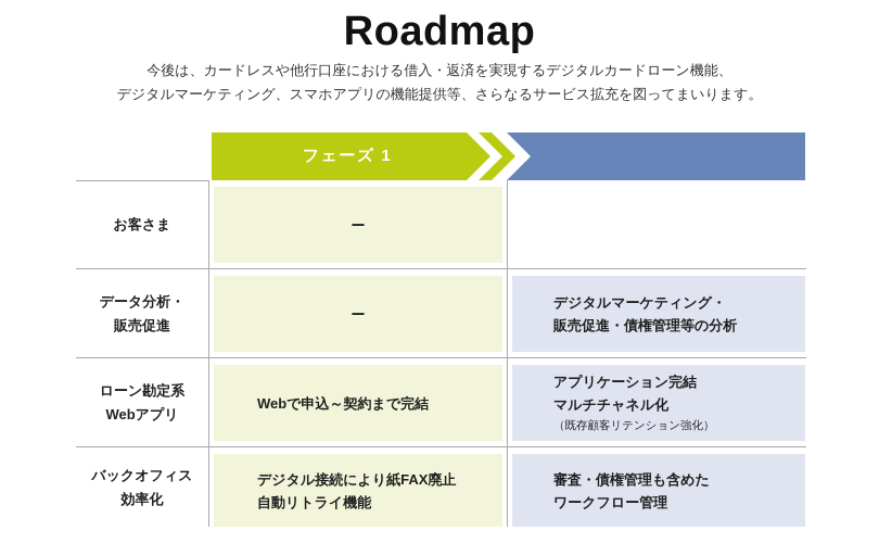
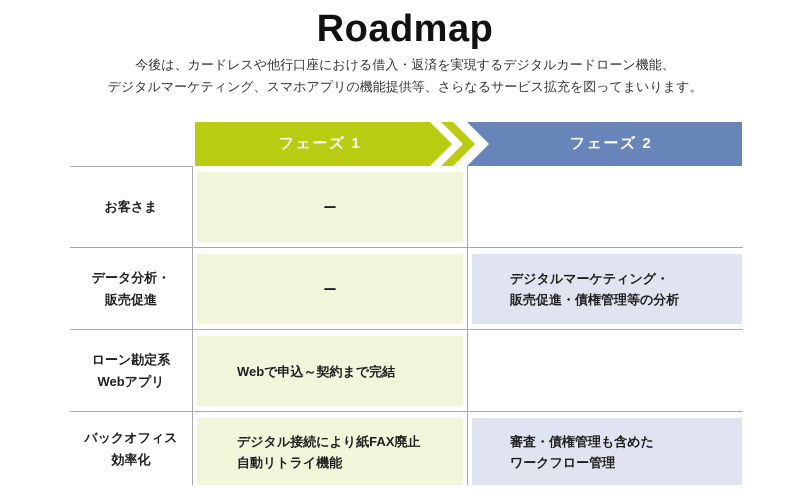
  Roadmap
  今後は、カードレスや他行口座における借入・返済を実現するデジタルカードローン機能、
  デジタルマーケティング、スマホアプリの機能提供等、さらなるサービス拡充を図ってまいります。
  フェーズ 1
+ フェーズ 2
  お客さま
  ー
  データ分析・
  販売促進
  ー
  デジタルマーケティング・
  販売促進・債権管理等の分析
  ローン勘定系
  Webアプリ
  Webで申込～契約まで完結
- アプリケーション完結
- マルチチャネル化
- （既存顧客リテンション強化）
  バックオフィス
  効率化
  デジタル接続により紙FAX廃止
  自動リトライ機能
  審査・債権管理も含めた
  ワークフロー管理
